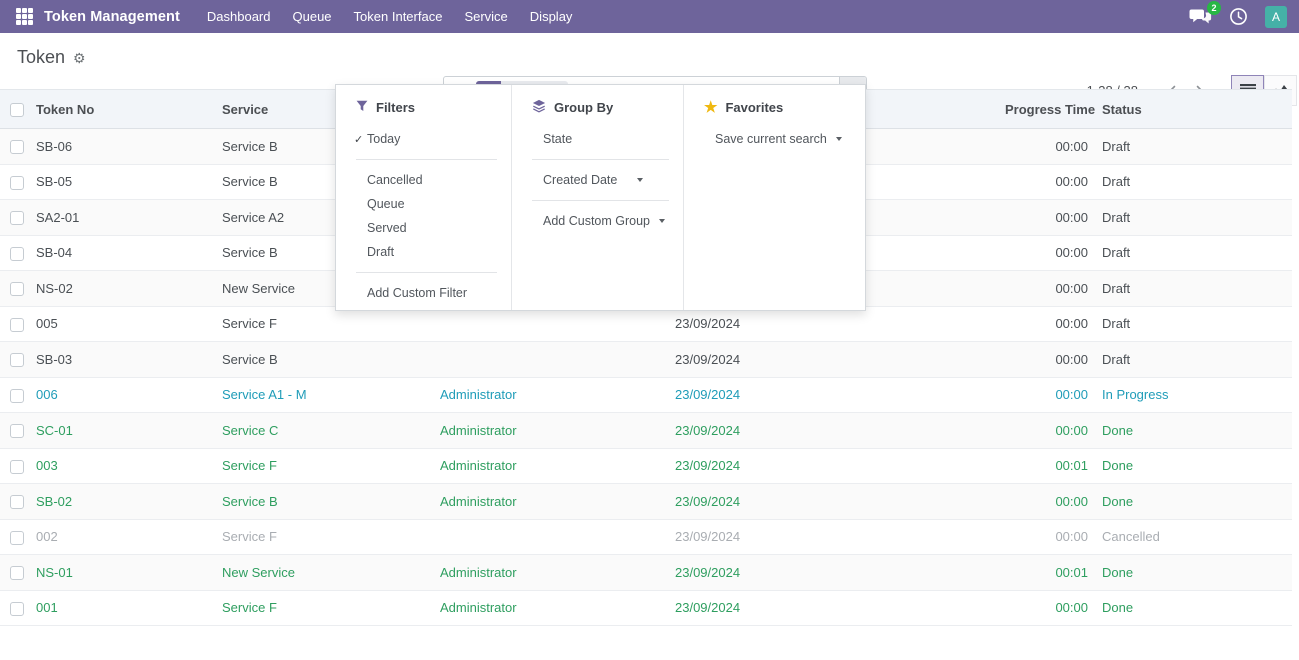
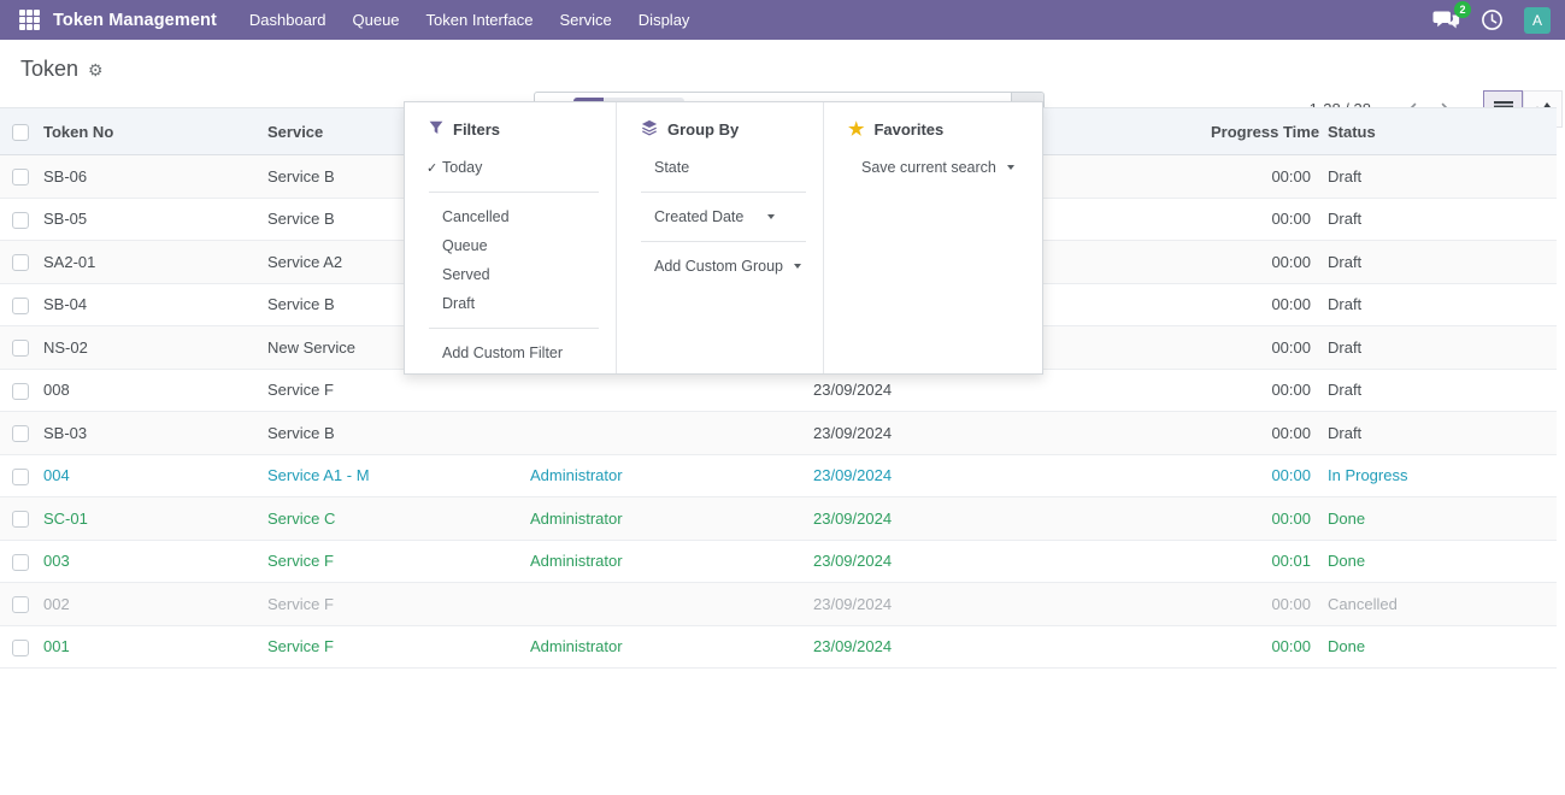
  Token Management
  Dashboard
  Queue
  Token Interface
  Service
  Display
  2
  A
  Token
  ⚙
  	Token No	Service			Progress Time	Status
  	SB-06	Service B			00:00	Draft
  	SB-05	Service B			00:00	Draft
  	SA2-01	Service A2			00:00	Draft
  	SB-04	Service B			00:00	Draft
  	NS-02	New Service			00:00	Draft
- 	005	Service F		23/09/2024	00:00	Draft
+ 	008	Service F		23/09/2024	00:00	Draft
  	SB-03	Service B		23/09/2024	00:00	Draft
- 	006	Service A1 - M	Administrator	23/09/2024	00:00	In Progress
+ 	004	Service A1 - M	Administrator	23/09/2024	00:00	In Progress
  	SC-01	Service C	Administrator	23/09/2024	00:00	Done
  	003	Service F	Administrator	23/09/2024	00:01	Done
- 	SB-02	Service B	Administrator	23/09/2024	00:00	Done
  	002	Service F		23/09/2024	00:00	Cancelled
- 	NS-01	New Service	Administrator	23/09/2024	00:01	Done
  	001	Service F	Administrator	23/09/2024	00:00	Done
  Filters
  ✓
  Today
  Cancelled
  Queue
  Served
  Draft
  Add Custom Filter
  Group By
  State
  Created Date
  Add Custom Group
  ★
  Favorites
  Save current search
